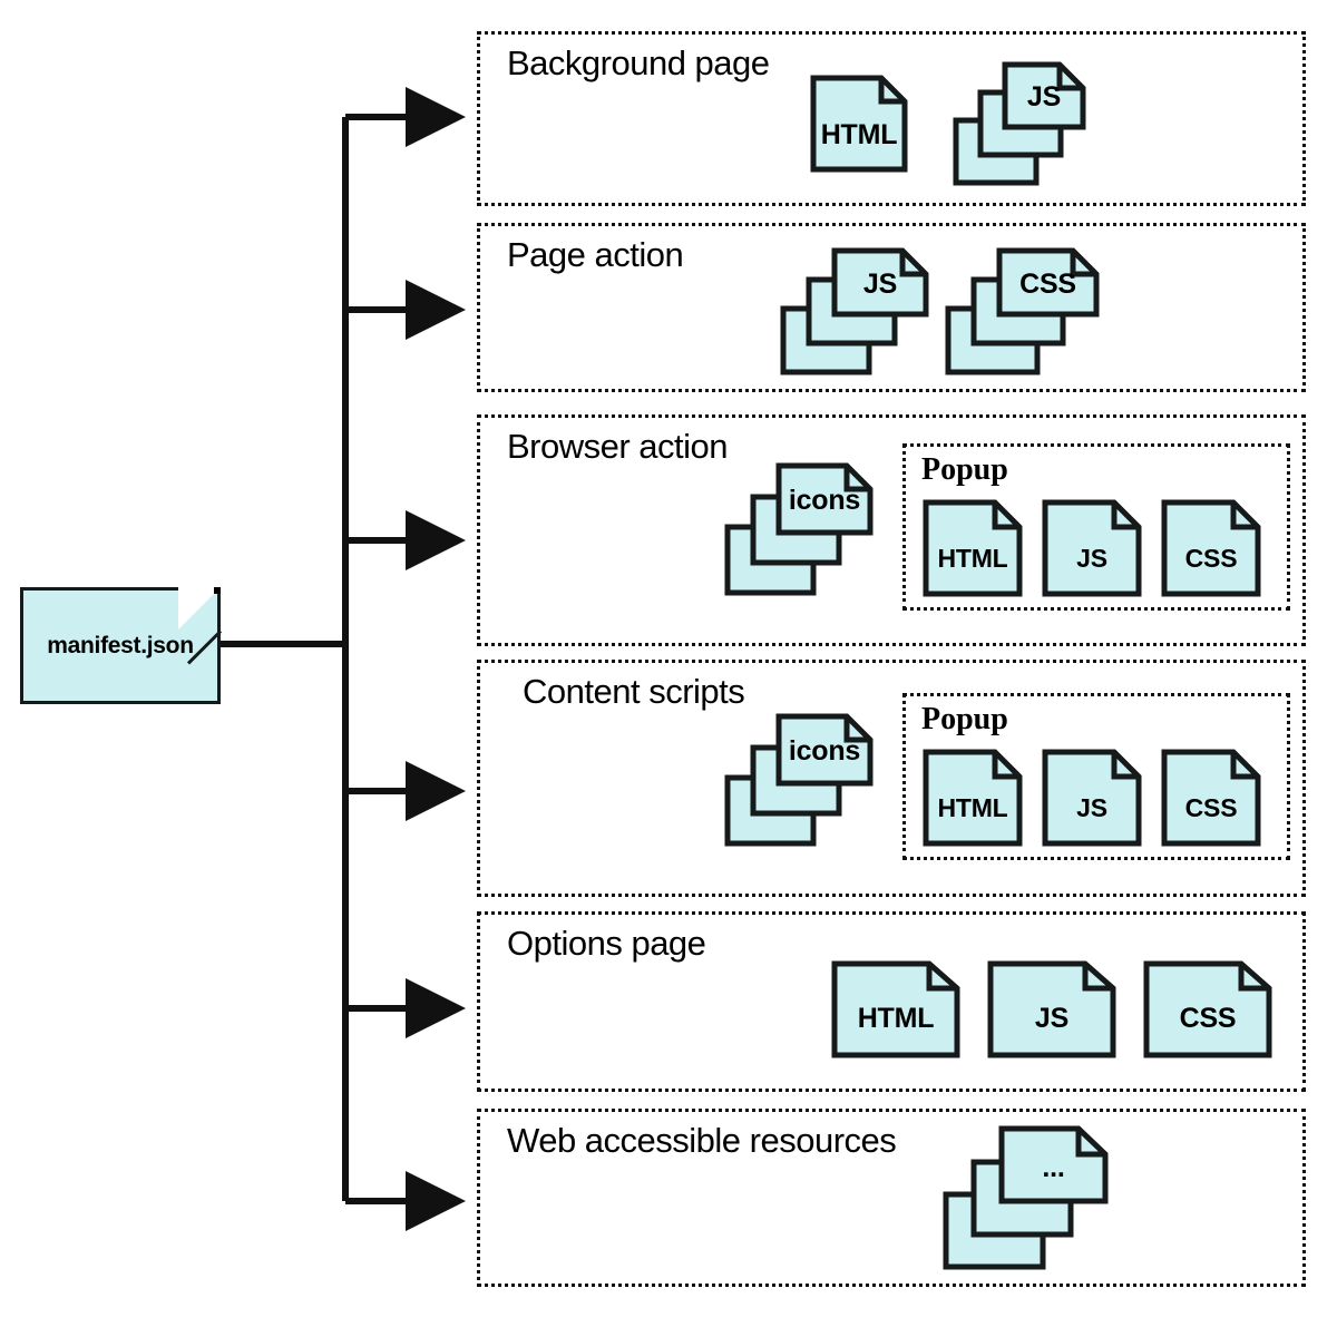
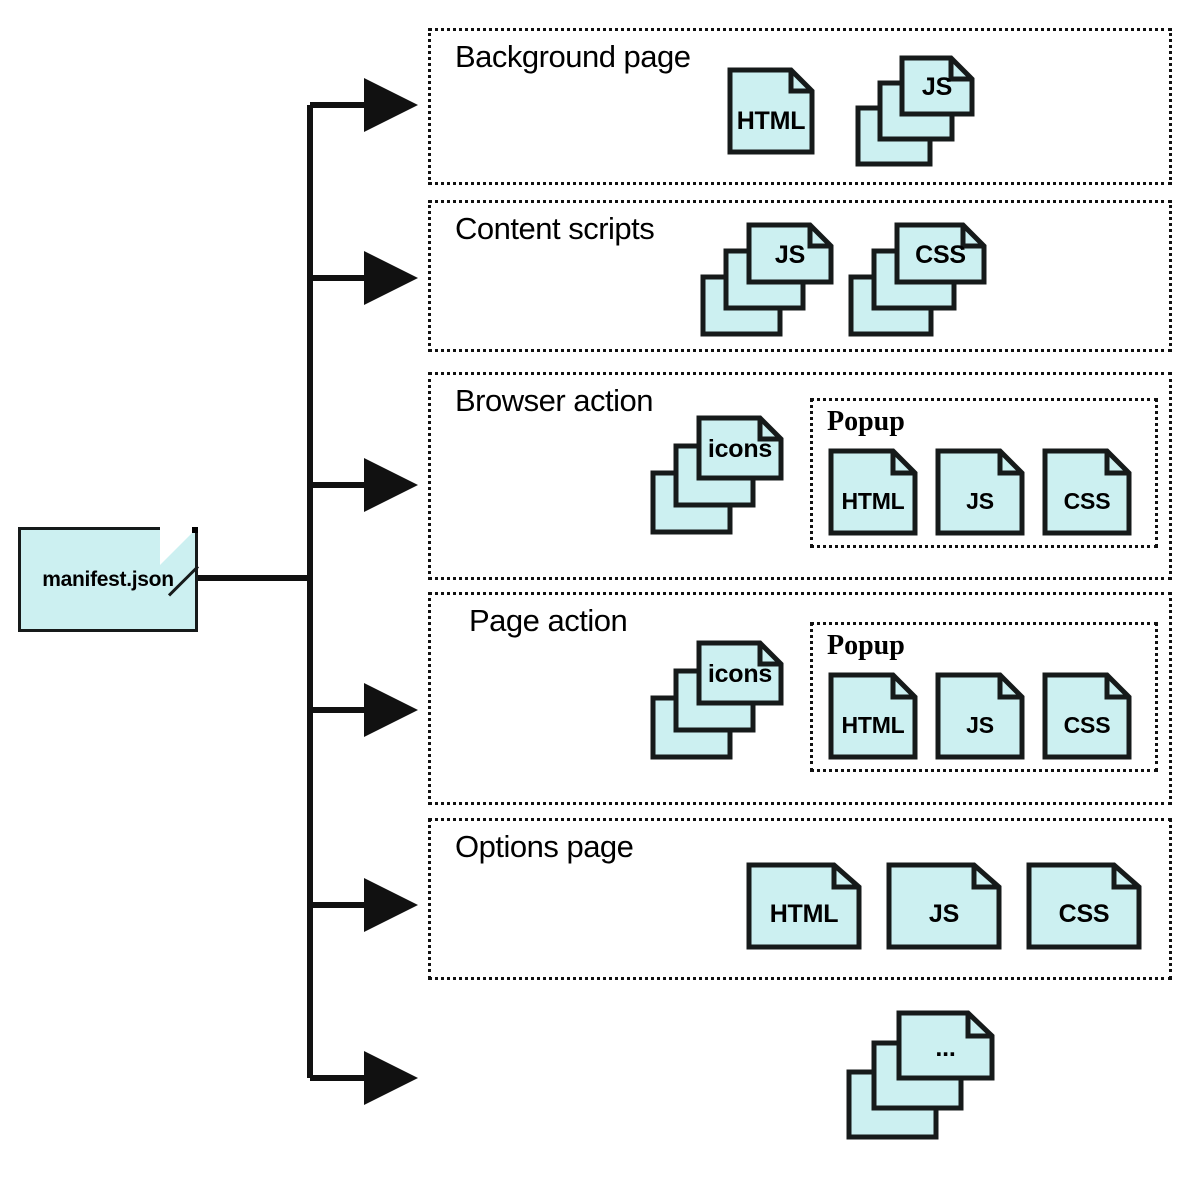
  manifest.json
  Background page
  HTML
  JS
- Page action
+ Content scripts
  JS
  CSS
  Browser action
  icons
  Popup
  HTML
  JS
  CSS
- Content scripts
+ Page action
  icons
  Popup
  HTML
  JS
  CSS
  Options page
  HTML
  JS
  CSS
- Web accessible resources
  ...
